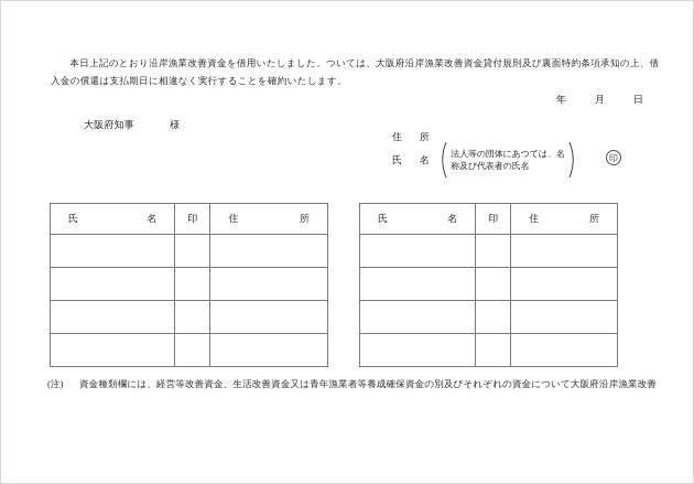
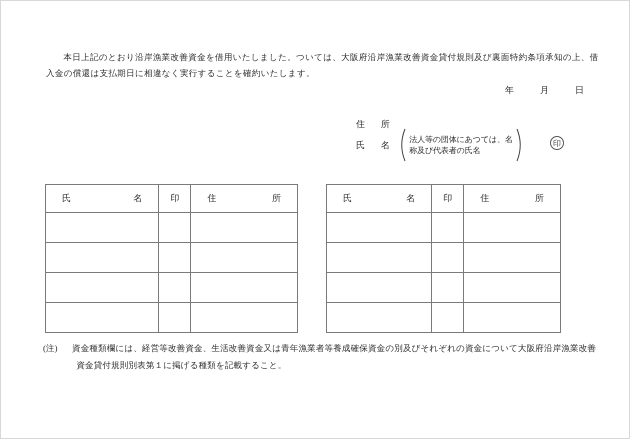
  本日上記のとおり沿岸漁業改善資金を借用いたしました。ついては、大阪府沿岸漁業改善資金貸付規則及び裏面特約条項承知の上、借入金の償還は支払期日に相違なく実行することを確約いたします。
  年
  月
  日
- 大阪府知事 様
  住 所
  氏 名
  法人等の団体にあつては、名
  称及び代表者の氏名
  印
  氏名	印	住所
  氏名	印	住所
  (注)
  資金種類欄には、経営等改善資金、生活改善資金又は青年漁業者等養成確保資金の別及びそれぞれの資金について大阪府沿岸漁業改善
+ 資金貸付規則別表第１に掲げる種類を記載すること。
